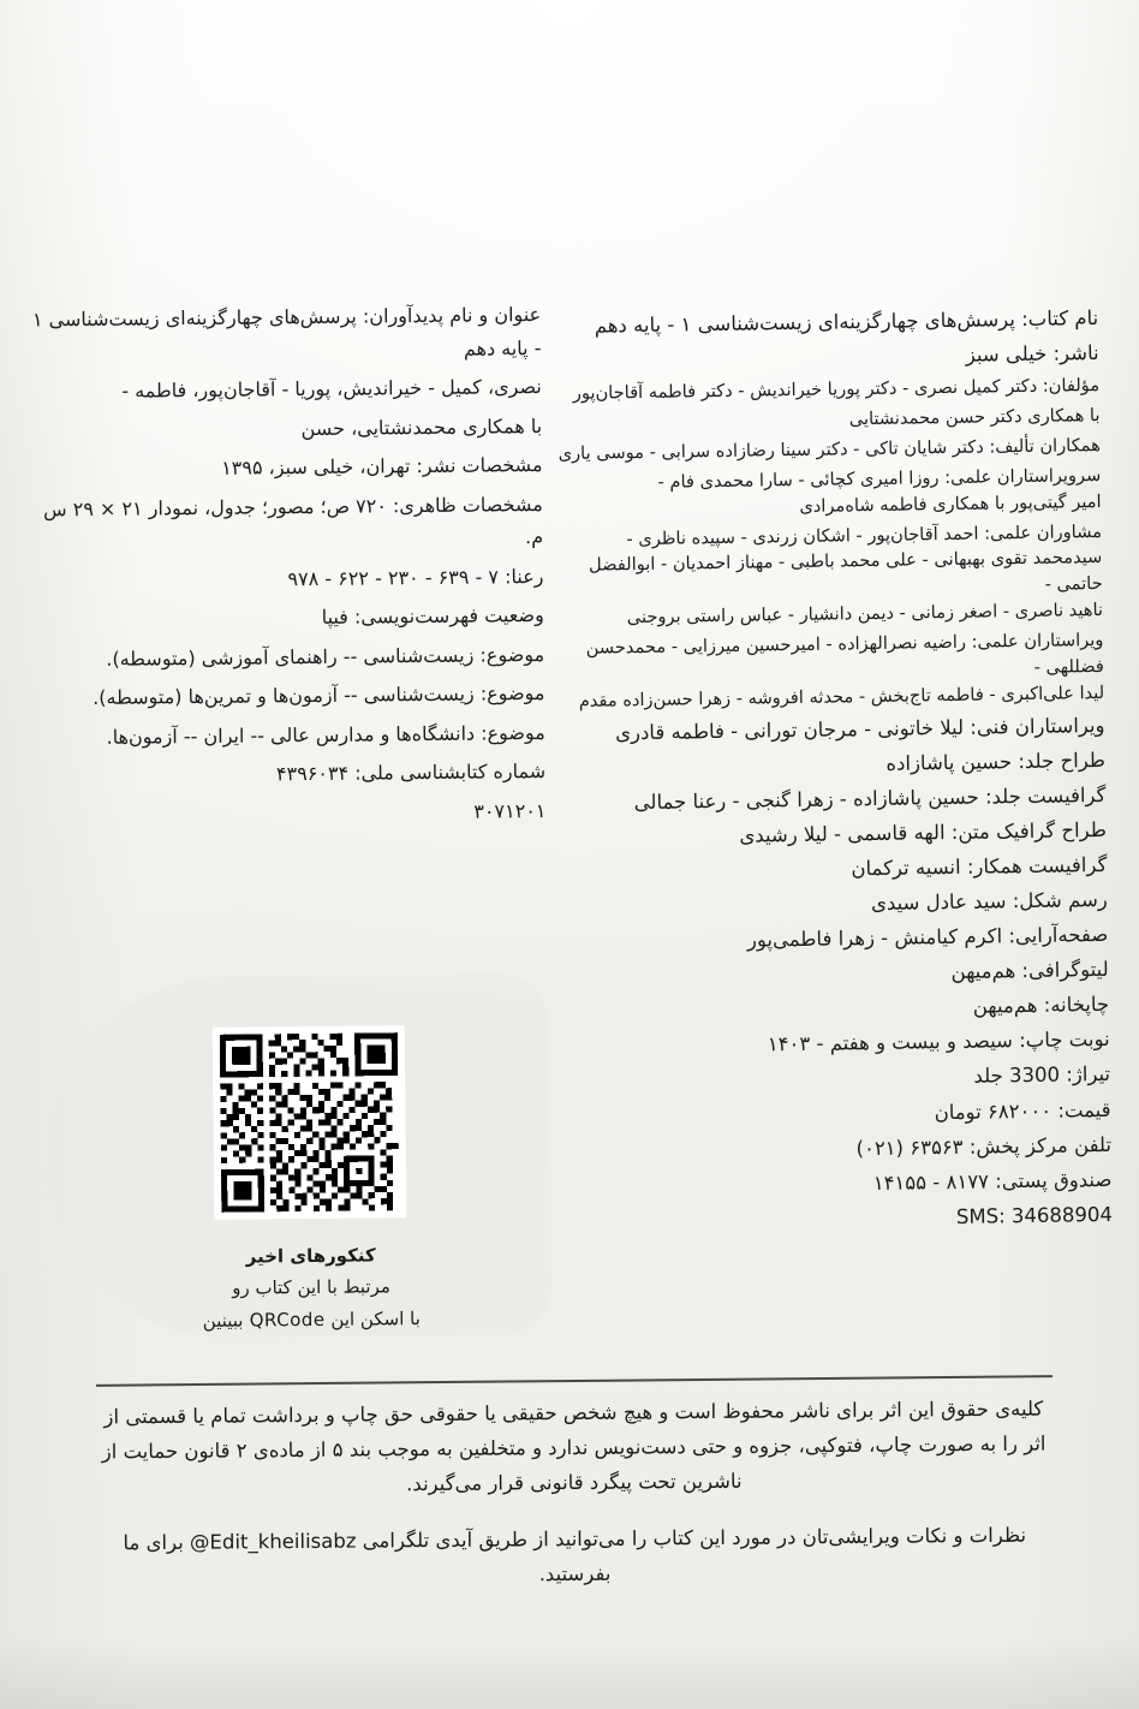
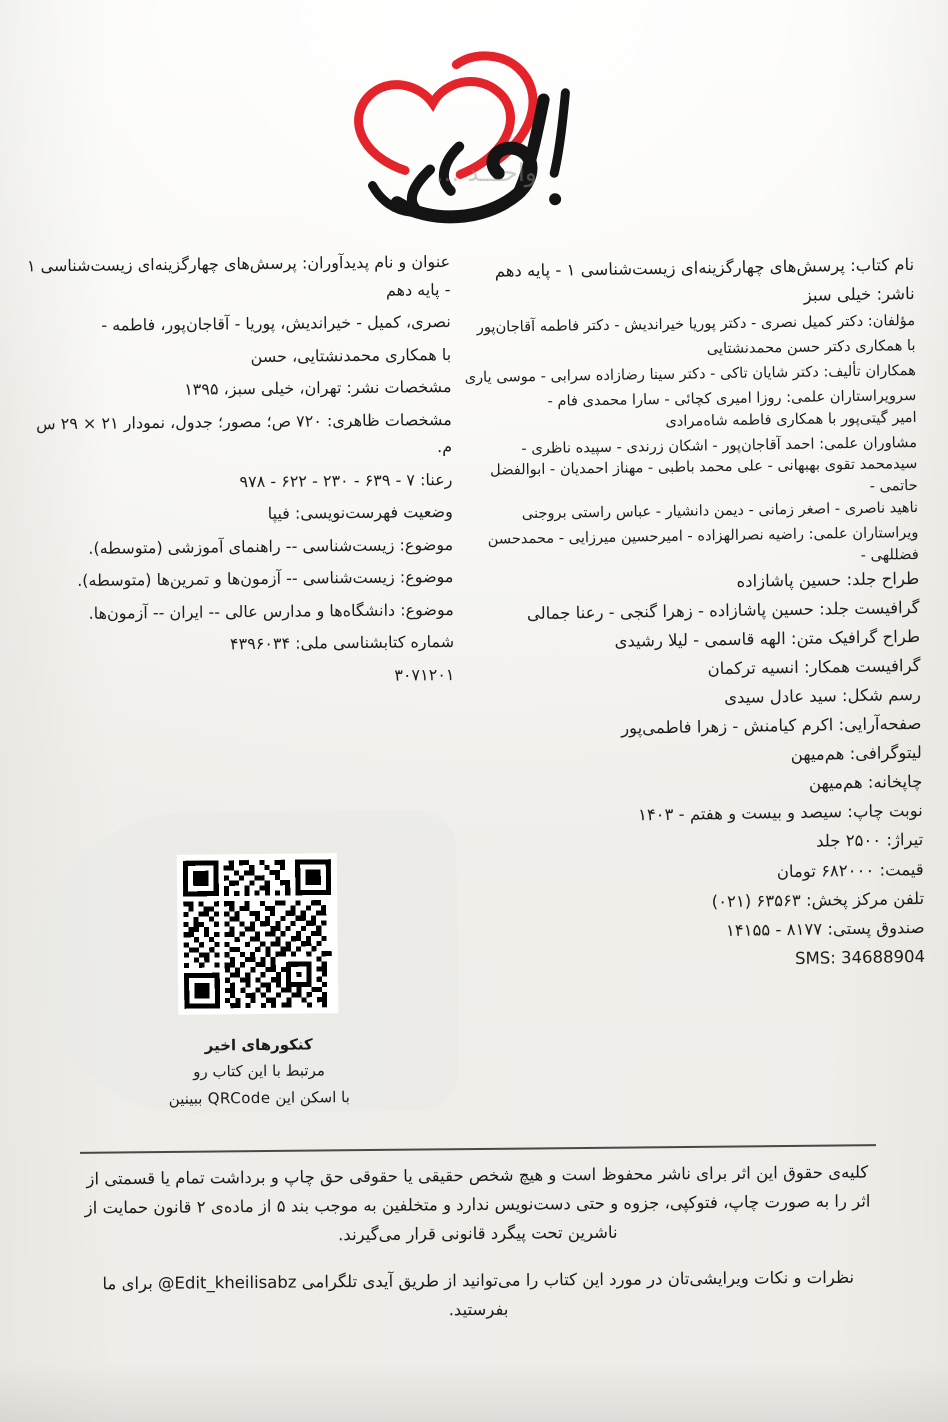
+ واحـــد ...
  نام کتاب: پرسش‌های چهارگزینه‌ای زیست‌شناسی ۱ - پایه دهم
  ناشر: خیلی سبز
  مؤلفان: دکتر کمیل نصری - دکتر پوریا خیراندیش - دکتر فاطمه آقاجان‌پور
  با همکاری دکتر حسن محمدنشتایی
  همکاران تألیف: دکتر شایان تاکی - دکتر سینا رضازاده سرابی - موسی یاری
  سرویراستاران علمی: روزا امیری کچائی - سارا محمدی فام -
  امیر گیتی‌پور با همکاری فاطمه شاه‌مرادی
  مشاوران علمی: احمد آقاجان‌پور - اشکان زرندی - سپیده ناظری -
  سیدمحمد تقوی بهبهانی - علی محمد باطبی - مهناز احمدیان - ابوالفضل حاتمی -
  ناهید ناصری - اصغر زمانی - دیمن دانشیار - عباس راستی بروجنی
  ویراستاران علمی: راضیه نصرالهزاده - امیرحسین میرزایی - محمدحسن فضللهی -
- لیدا علی‌اکبری - فاطمه تاج‌بخش - محدثه افروشه - زهرا حسن‌زاده مقدم
- ویراستاران فنی: لیلا خاتونی - مرجان تورانی - فاطمه قادری
  طراح جلد: حسین پاشازاده
  گرافیست جلد: حسین پاشازاده - زهرا گنجی - رعنا جمالی
  طراح گرافیک متن: الهه قاسمی - لیلا رشیدی
  گرافیست همکار: انسیه ترکمان
  رسم شکل: سید عادل سیدی
  صفحه‌آرایی: اکرم کیامنش - زهرا فاطمی‌پور
  لیتوگرافی: هم‌میهن
  چاپخانه: هم‌میهن
  نوبت چاپ: سیصد و بیست و هفتم - ۱۴۰۳
- تیراژ: 3300 جلد
+ تیراژ: ۲۵۰۰ جلد
  قیمت: ۶۸۲۰۰۰ تومان
  تلفن مرکز پخش: ۶۳۵۶۳ (۰۲۱)
  صندوق پستی: ۸۱۷۷ - ۱۴۱۵۵
  SMS: 34688904
  عنوان و نام پدیدآوران: پرسش‌های چهارگزینه‌ای زیست‌شناسی ۱ - پایه دهم
  نصری، کمیل - خیراندیش، پوریا - آقاجان‌پور، فاطمه -
  با همکاری محمدنشتایی، حسن
  مشخصات نشر: تهران، خیلی سبز، ۱۳۹۵
  مشخصات ظاهری: ۷۲۰ ص؛ مصور؛ جدول، نمودار ۲۱ × ۲۹ س م.
  رعنا: ۷ - ۶۳۹ - ۲۳۰ - ۶۲۲ - ۹۷۸
  وضعیت فهرست‌نویسی: فیپا
  موضوع: زیست‌شناسی -- راهنمای آموزشی (متوسطه).
  موضوع: زیست‌شناسی -- آزمون‌ها و تمرین‌ها (متوسطه).
  موضوع: دانشگاه‌ها و مدارس عالی -- ایران -- آزمون‌ها.
  شماره کتابشناسی ملی: ۴۳۹۶۰۳۴
  ۳۰۷۱۲۰۱
  کنکورهای اخیر
  مرتبط با این کتاب رو
  با اسکن این QRCode ببینین
  کلیه‌ی حقوق این اثر برای ناشر محفوظ است و هیچ شخص حقیقی یا حقوقی حق چاپ و برداشت تمام یا قسمتی از اثر را به صورت چاپ، فتوکپی، جزوه و حتی دست‌نویس ندارد و متخلفین به موجب بند ۵ از ماده‌ی ۲ قانون حمایت از ناشرین تحت پیگرد قانونی قرار می‌گیرند.
  نظرات و نکات ویرایشی‌تان در مورد این کتاب را می‌توانید از طریق آیدی تلگرامی Edit_kheilisabz@ برای ما بفرستید.
